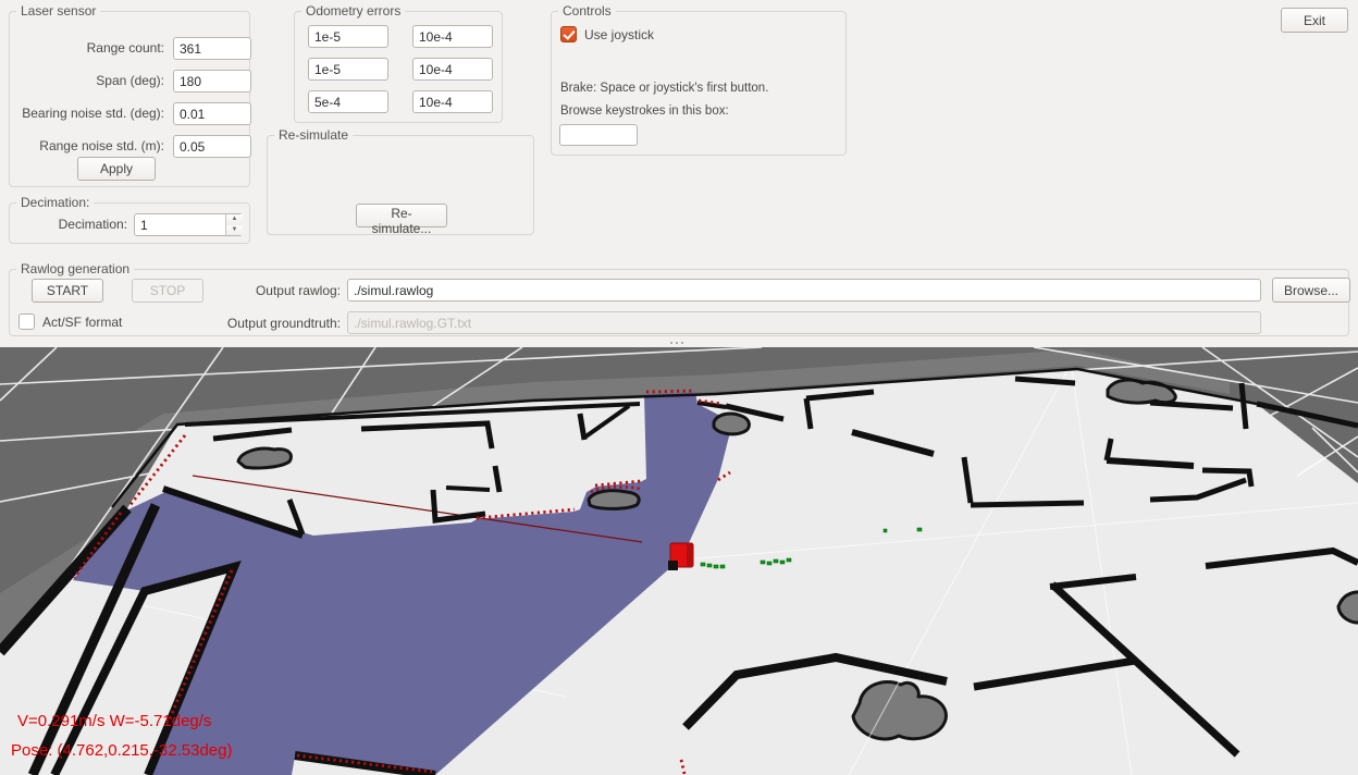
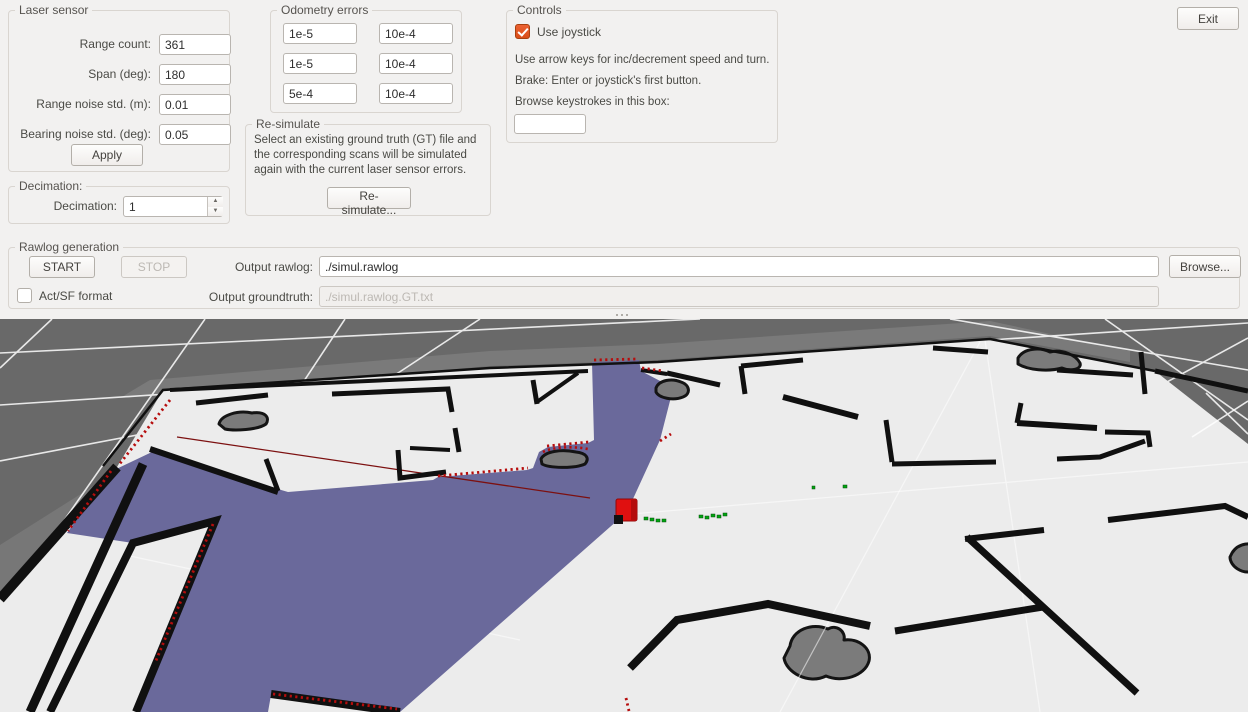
  Laser sensor
  Range count:
  361
  Span (deg):
  180
- Bearing noise std. (deg):
+ Range noise std. (m):
  0.01
- Range noise std. (m):
+ Bearing noise std. (deg):
  0.05
  Apply
  Decimation:
  Decimation:
  1
  Odometry errors
  1e-5
  10e-4
  1e-5
  10e-4
  5e-4
  10e-4
  Re-simulate
+ Select an existing ground truth (GT) file and the corresponding scans will be simulated again with the current laser sensor errors.
  Re-simulate...
  Controls
  Use joystick
+ Use arrow keys for inc/decrement speed and turn.
- Brake: Space or joystick's first button.
+ Brake: Enter or joystick's first button.
  Browse keystrokes in this box:
  Exit
  Rawlog generation
  START
  STOP
  Output rawlog:
  ./simul.rawlog
  Browse...
  Act/SF format
  Output groundtruth:
  ./simul.rawlog.GT.txt
- V=0.291m/s W=-5.71deg/s
- Pose: (4.762,0.215,-32.53deg)
